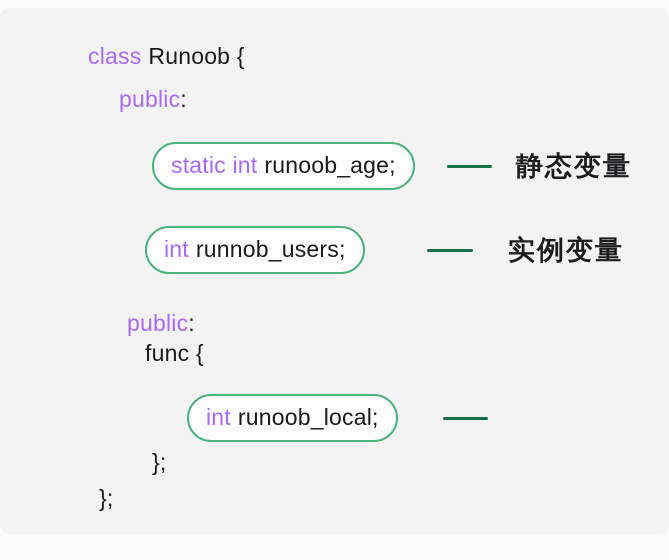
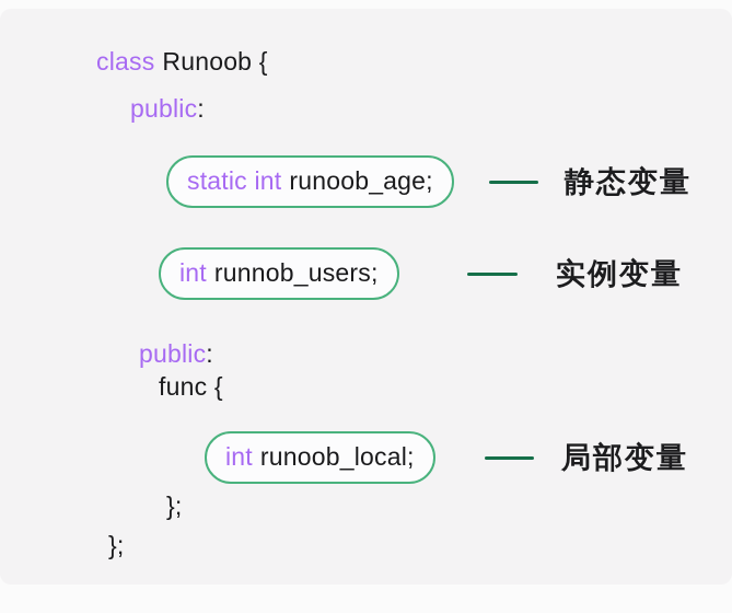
  class Runoob {
  public:
  static int
  runoob_age;
  静态变量
  int
  runnob_users;
  实例变量
  public:
  func {
  int
  runoob_local;
+ 局部变量
  };
  };
